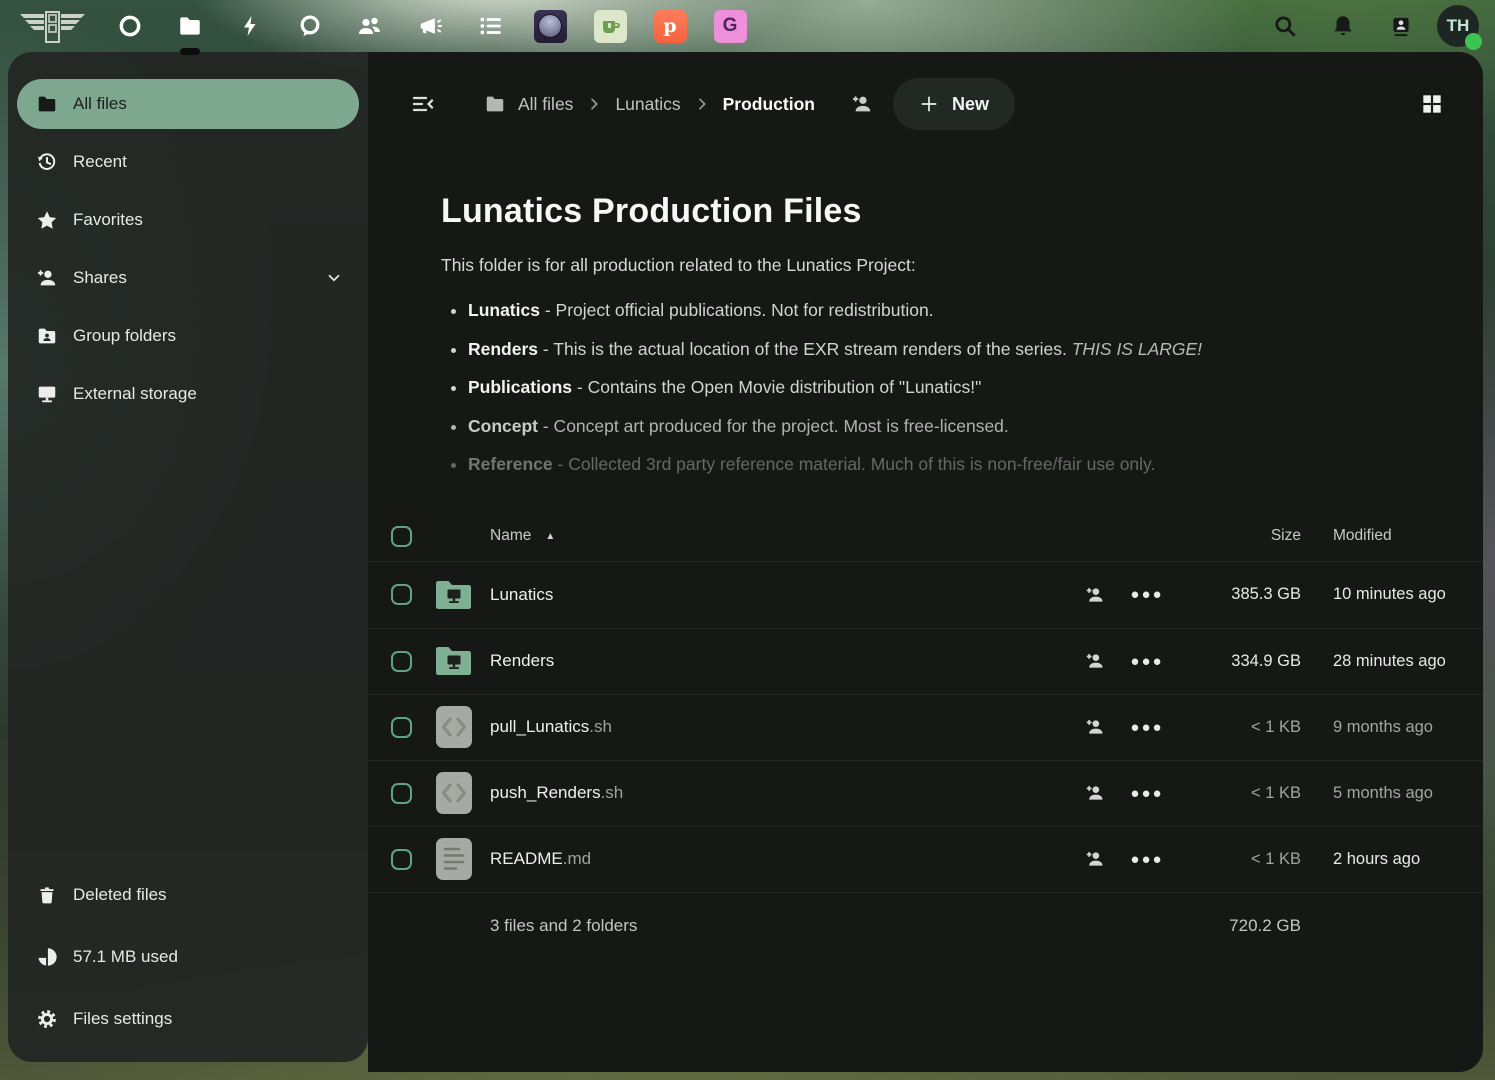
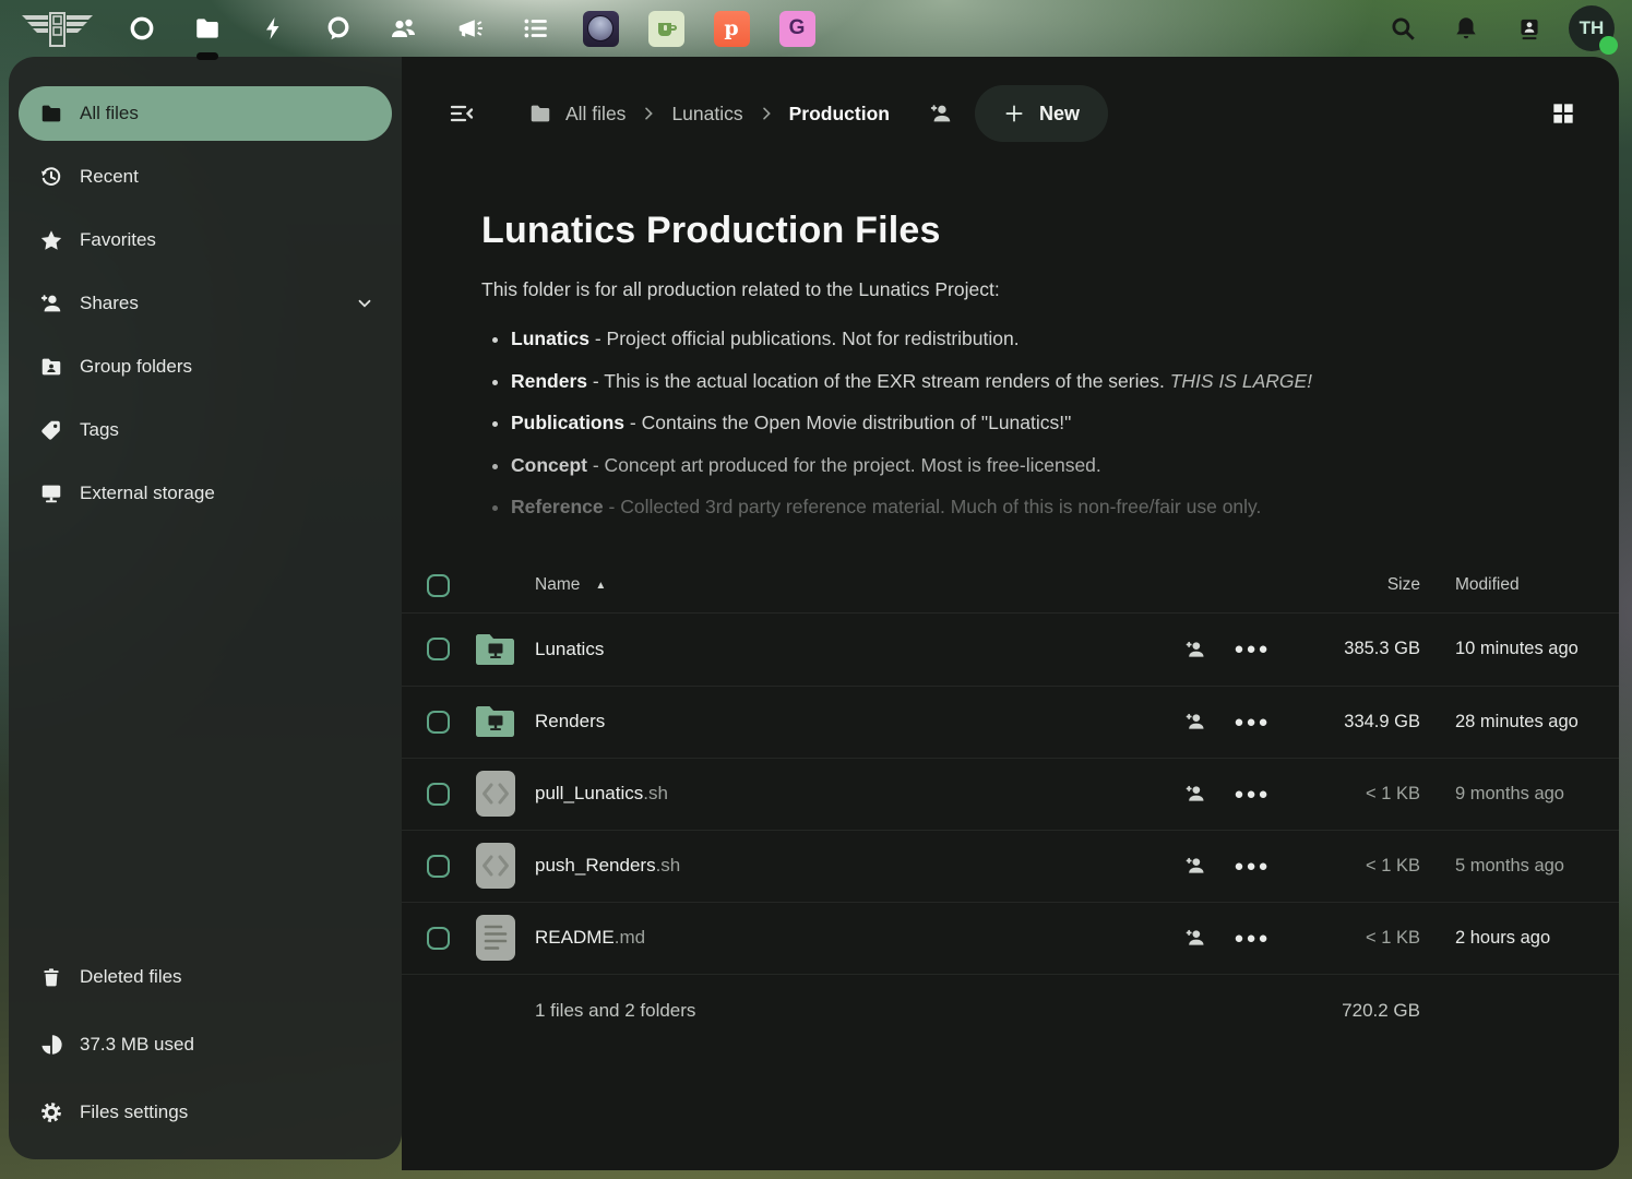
  p
  G
  TH
  All files
  Recent
  Favorites
  Shares
  Group folders
+ Tags
  External storage
  Deleted files
- 57.1 MB used
+ 37.3 MB used
  Files settings
  All files
  Lunatics
  Production
  New
  Lunatics Production Files
  This folder is for all production related to the Lunatics Project:
  Lunatics - Project official publications. Not for redistribution.
  Renders - This is the actual location of the EXR stream renders of the series. THIS IS LARGE!
  Publications - Contains the Open Movie distribution of "Lunatics!"
  Concept - Concept art produced for the project. Most is free-licensed.
  Reference - Collected 3rd party reference material. Much of this is non-free/fair use only.
  Name
  ▲
  Size
  Modified
  Lunatics
  ●●●
  385.3 GB
  10 minutes ago
  Renders
  ●●●
  334.9 GB
  28 minutes ago
  pull_Lunatics.sh
  ●●●
  < 1 KB
  9 months ago
  push_Renders.sh
  ●●●
  < 1 KB
  5 months ago
  README.md
  ●●●
  < 1 KB
  2 hours ago
- 3 files and 2 folders
+ 1 files and 2 folders
  720.2 GB
